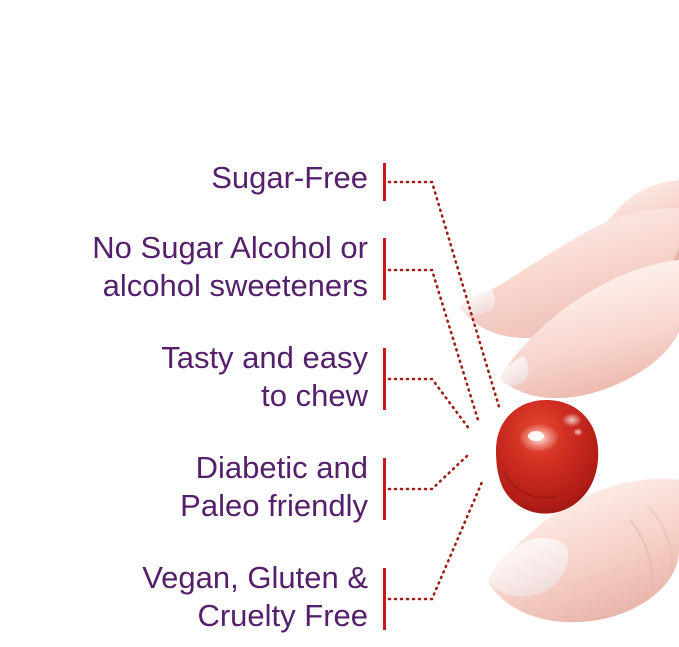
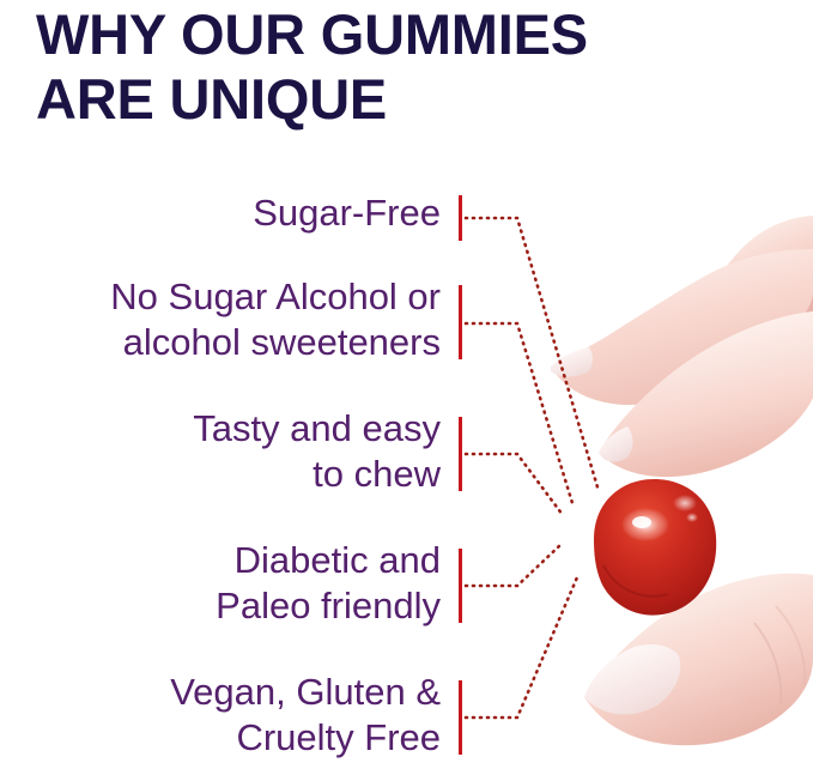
+ WHY OUR GUMMIES
+ ARE UNIQUE
  Sugar-Free
  No Sugar Alcohol or
  alcohol sweeteners
  Tasty and easy
  to chew
  Diabetic and
  Paleo friendly
  Vegan, Gluten &
  Cruelty Free
